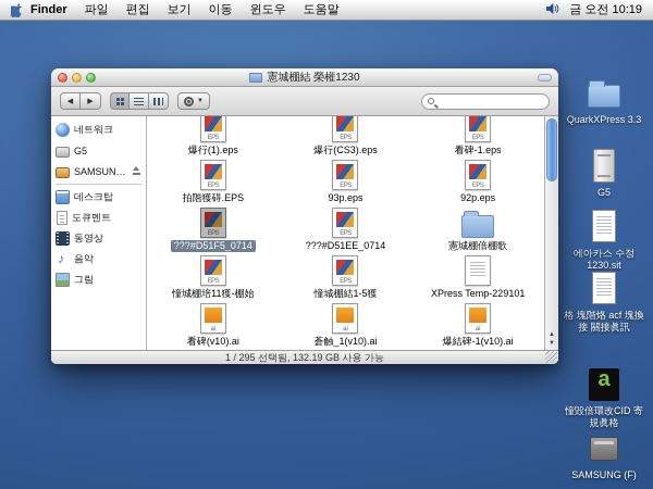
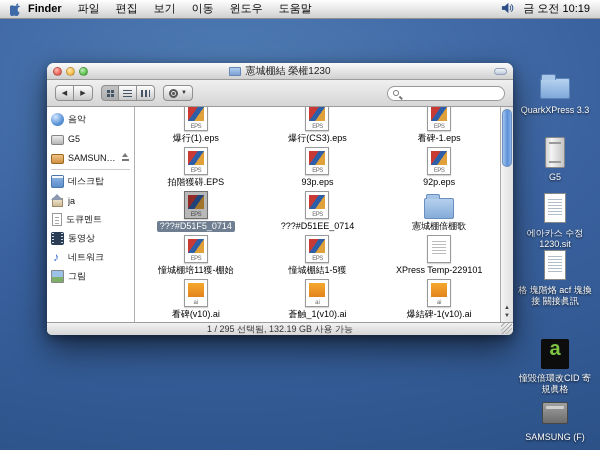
  Finder
  파일
  편집
  보기
  이동
  윈도우
  도움말
  금 오전 10:19
  QuarkXPress 3.3
  G5
  에아카스 수정1230.sit
  格 塊階烙 acf 塊換接 關接眞訊
  憧毀倍環改CID 寄規眞格
  SAMSUNG (F)
  憲城棚結 榮權1230
- 네트워크
+ 음악
  G5
  SAMSUNG
  데스크탑
+ ja
  도큐멘트
  동영상
- 음악
+ 네트워크
  그림
  爆行(1).eps
  爆行(CS3).eps
  看碑-1.eps
  拍階獲碍.EPS
  93p.eps
  92p.eps
  ???#D51F5_0714
  ???#D51EE_0714
  憲城棚倍棚歌
  憧城棚培11獲-棚始
  憧城棚結1-5獲
  XPress Temp-229101
  看碑(v10).ai
  蒼触_1(v10).ai
  爆結碑-1(v10).ai
  1 / 295 선택됨, 132.19 GB 사용 가능
